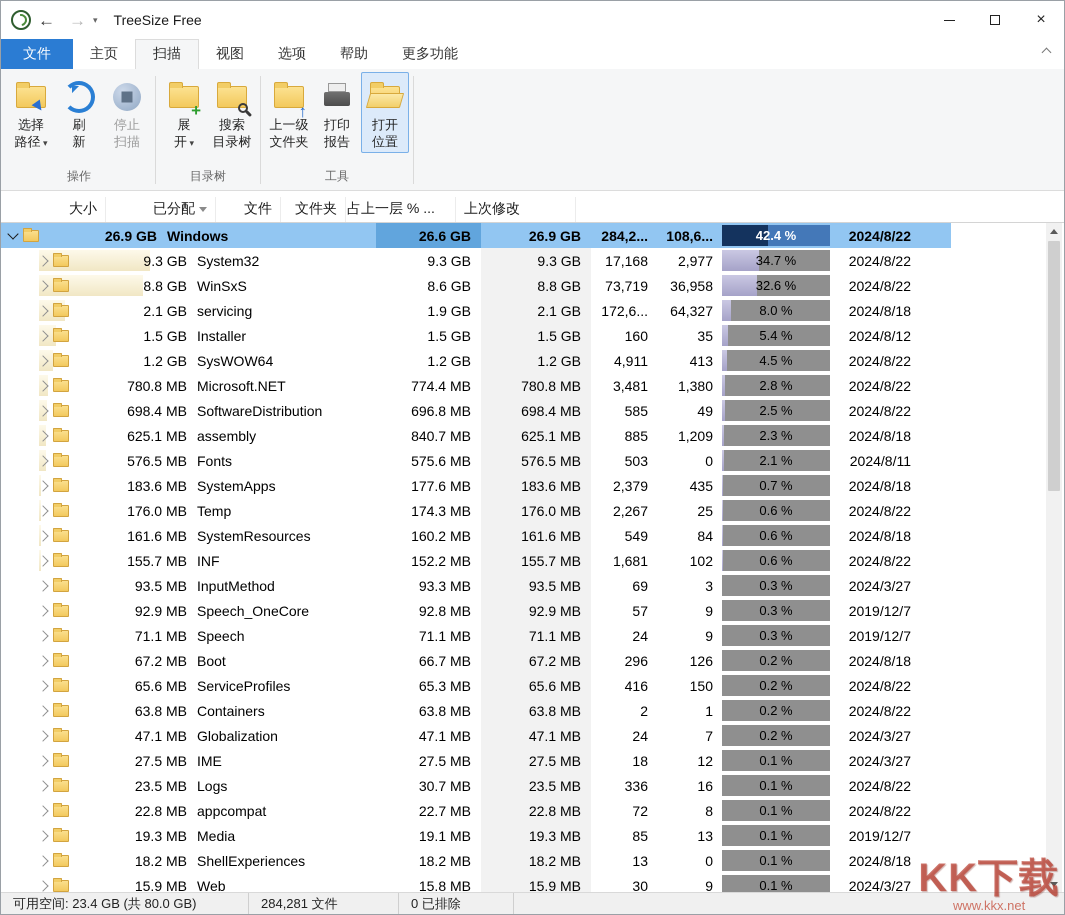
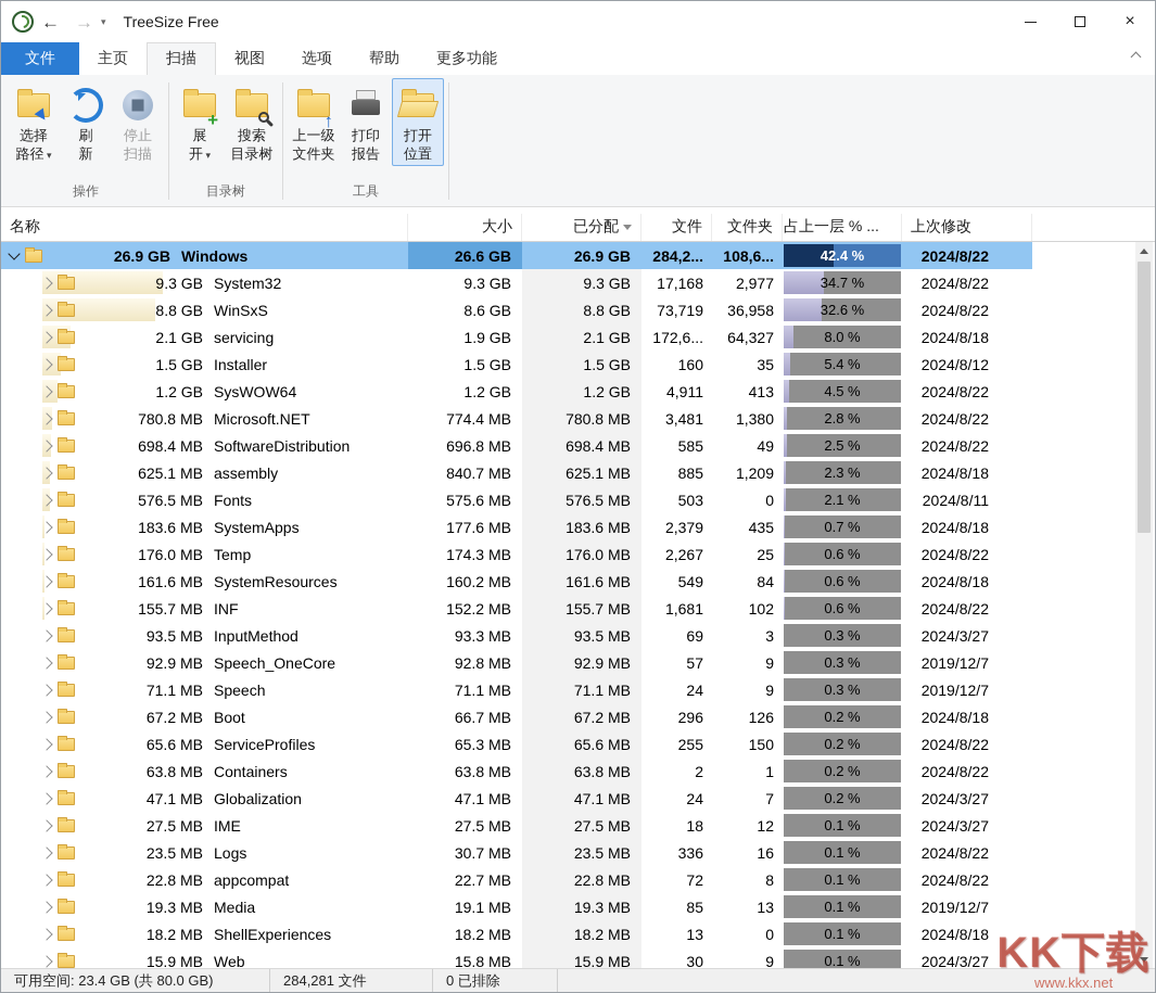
  ←
  →
  ▾
  TreeSize Free
  ×
  文件
  主页
  扫描
  视图
  选项
  帮助
  更多功能
  选择
  路径 ▾
  刷
  新
  停止
  扫描
  操作
  +
  展
  开 ▾
  搜索
  目录树
  目录树
  ↑
  上一级
  文件夹
  打印
  报告
  打开
  位置
  工具
+ 名称
  大小
  已分配
  文件
  文件夹
  占上一层 % ...
  上次修改
  26.9 GB
  Windows
  26.6 GB
  26.9 GB
  284,2...
  108,6...
  42.4 %
  2024/8/22
  9.3 GB
  System32
  9.3 GB
  9.3 GB
  17,168
  2,977
  34.7 %
  2024/8/22
  8.8 GB
  WinSxS
  8.6 GB
  8.8 GB
  73,719
  36,958
  32.6 %
  2024/8/22
  2.1 GB
  servicing
  1.9 GB
  2.1 GB
  172,6...
  64,327
  8.0 %
  2024/8/18
  1.5 GB
  Installer
  1.5 GB
  1.5 GB
  160
  35
  5.4 %
  2024/8/12
  1.2 GB
  SysWOW64
  1.2 GB
  1.2 GB
  4,911
  413
  4.5 %
  2024/8/22
  780.8 MB
  Microsoft.NET
  774.4 MB
  780.8 MB
  3,481
  1,380
  2.8 %
  2024/8/22
  698.4 MB
  SoftwareDistribution
  696.8 MB
  698.4 MB
  585
  49
  2.5 %
  2024/8/22
  625.1 MB
  assembly
  840.7 MB
  625.1 MB
  885
  1,209
  2.3 %
  2024/8/18
  576.5 MB
  Fonts
  575.6 MB
  576.5 MB
  503
  0
  2.1 %
  2024/8/11
  183.6 MB
  SystemApps
  177.6 MB
  183.6 MB
  2,379
  435
  0.7 %
  2024/8/18
  176.0 MB
  Temp
  174.3 MB
  176.0 MB
  2,267
  25
  0.6 %
  2024/8/22
  161.6 MB
  SystemResources
  160.2 MB
  161.6 MB
  549
  84
  0.6 %
  2024/8/18
  155.7 MB
  INF
  152.2 MB
  155.7 MB
  1,681
  102
  0.6 %
  2024/8/22
  93.5 MB
  InputMethod
  93.3 MB
  93.5 MB
  69
  3
  0.3 %
  2024/3/27
  92.9 MB
  Speech_OneCore
  92.8 MB
  92.9 MB
  57
  9
  0.3 %
  2019/12/7
  71.1 MB
  Speech
  71.1 MB
  71.1 MB
  24
  9
  0.3 %
  2019/12/7
  67.2 MB
  Boot
  66.7 MB
  67.2 MB
  296
  126
  0.2 %
  2024/8/18
  65.6 MB
  ServiceProfiles
  65.3 MB
  65.6 MB
- 416
+ 255
  150
  0.2 %
  2024/8/22
  63.8 MB
  Containers
  63.8 MB
  63.8 MB
  2
  1
  0.2 %
  2024/8/22
  47.1 MB
  Globalization
  47.1 MB
  47.1 MB
  24
  7
  0.2 %
  2024/3/27
  27.5 MB
  IME
  27.5 MB
  27.5 MB
  18
  12
  0.1 %
  2024/3/27
  23.5 MB
  Logs
  30.7 MB
  23.5 MB
  336
  16
  0.1 %
  2024/8/22
  22.8 MB
  appcompat
  22.7 MB
  22.8 MB
  72
  8
  0.1 %
  2024/8/22
  19.3 MB
  Media
  19.1 MB
  19.3 MB
  85
  13
  0.1 %
  2019/12/7
  18.2 MB
  ShellExperiences
  18.2 MB
  18.2 MB
  13
  0
  0.1 %
  2024/8/18
  15.9 MB
  Web
  15.8 MB
  15.9 MB
  30
  9
  0.1 %
  2024/3/27
  可用空间: 23.4 GB (共 80.0 GB)
  284,281 文件
  0 已排除
  KK下载
  www.kkx.net
